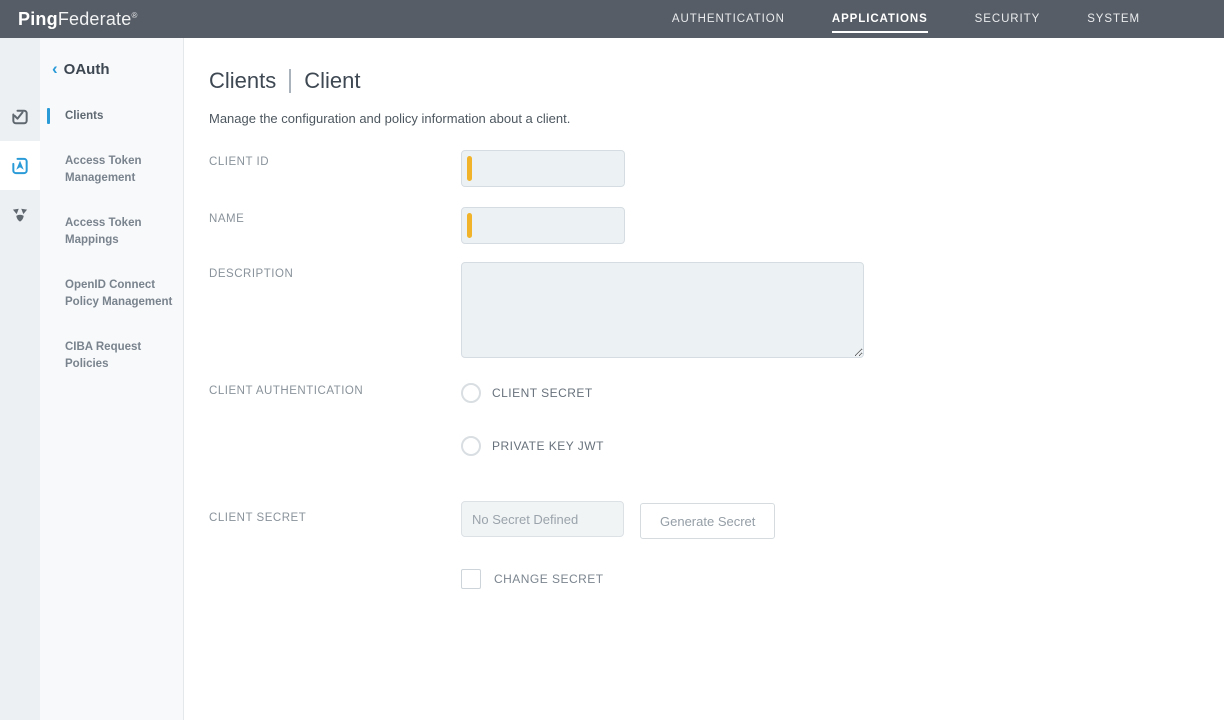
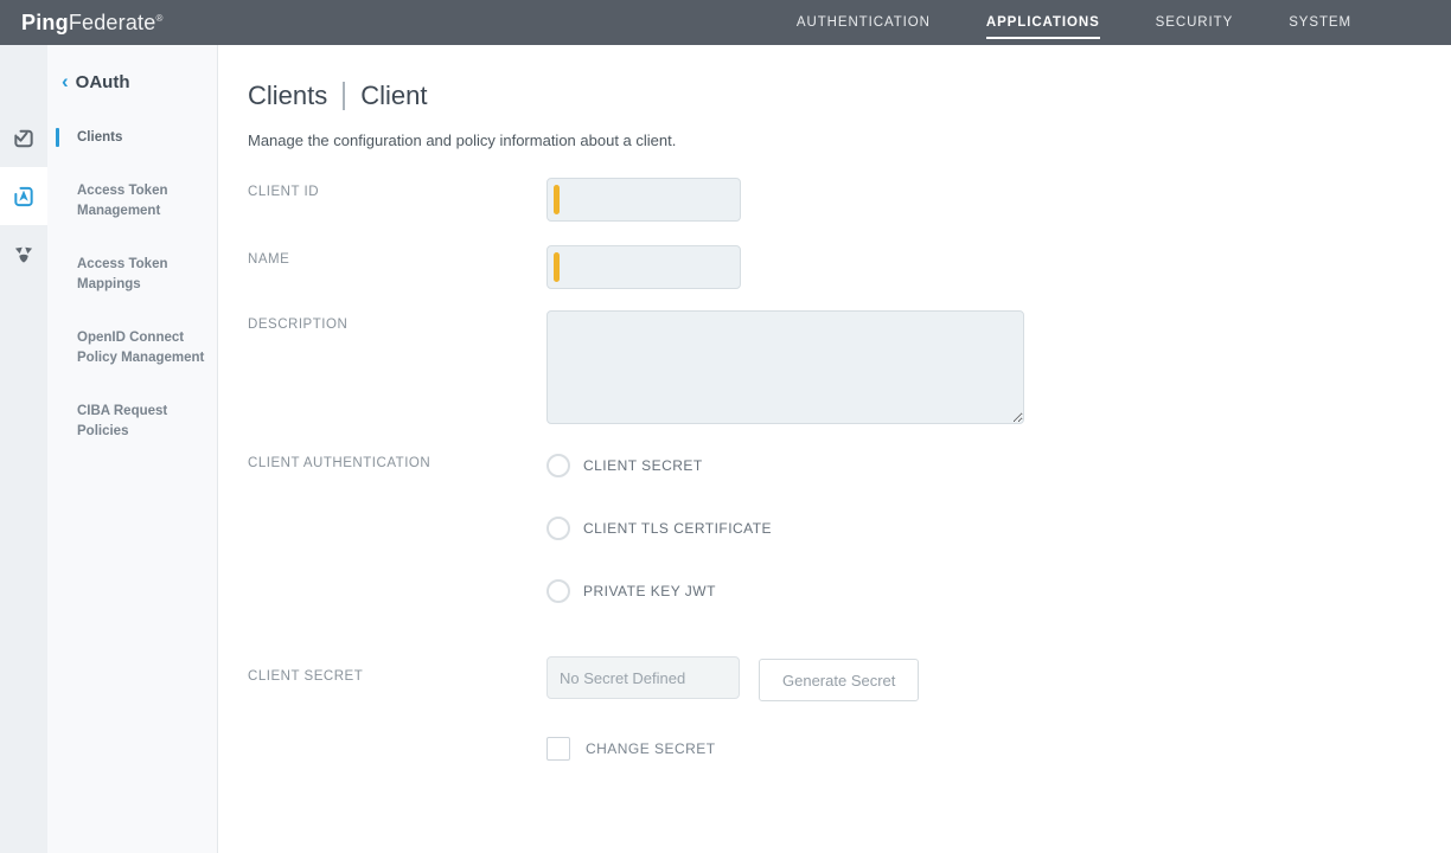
  PingFederate®
  AUTHENTICATION
  APPLICATIONS
  SECURITY
  SYSTEM
  ‹
  OAuth
  Clients
  Access Token Management
  Access Token Mappings
  OpenID Connect Policy Management
  CIBA Request Policies
  Clients
  Client
  Manage the configuration and policy information about a client.
  CLIENT ID
  NAME
  DESCRIPTION
  CLIENT AUTHENTICATION
  CLIENT SECRET
+ CLIENT TLS CERTIFICATE
  PRIVATE KEY JWT
  CLIENT SECRET
  No Secret Defined
  Generate Secret
  CHANGE SECRET
